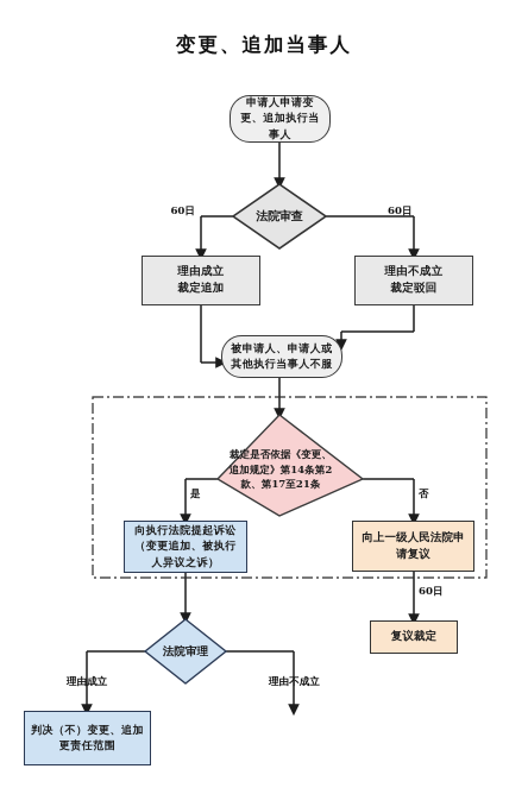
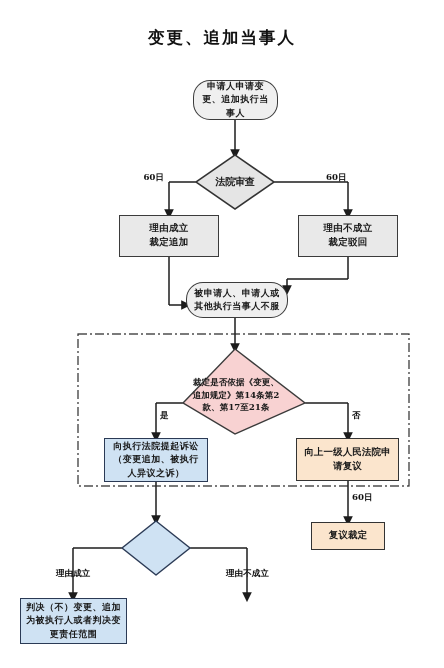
  变更、追加当事人
  申请人申请变更、追加执行当事人
  法院审查
  理由成立
  裁定追加
  理由不成立
  裁定驳回
  被申请人、申请人或其他执行当事人不服
  裁定是否依据《变更、追加规定》第14条第2款、第17至21条
  向执行法院提起诉讼
  （变更追加、被执行
  人异议之诉）
  向上一级人民法院申
  请复议
- 法院审理
  复议裁定
  判决（不）变更、追加
+ 为被执行人或者判决变
  更责任范围
  60日
  60日
  是
  否
  60日
  理由成立
  理由不成立
